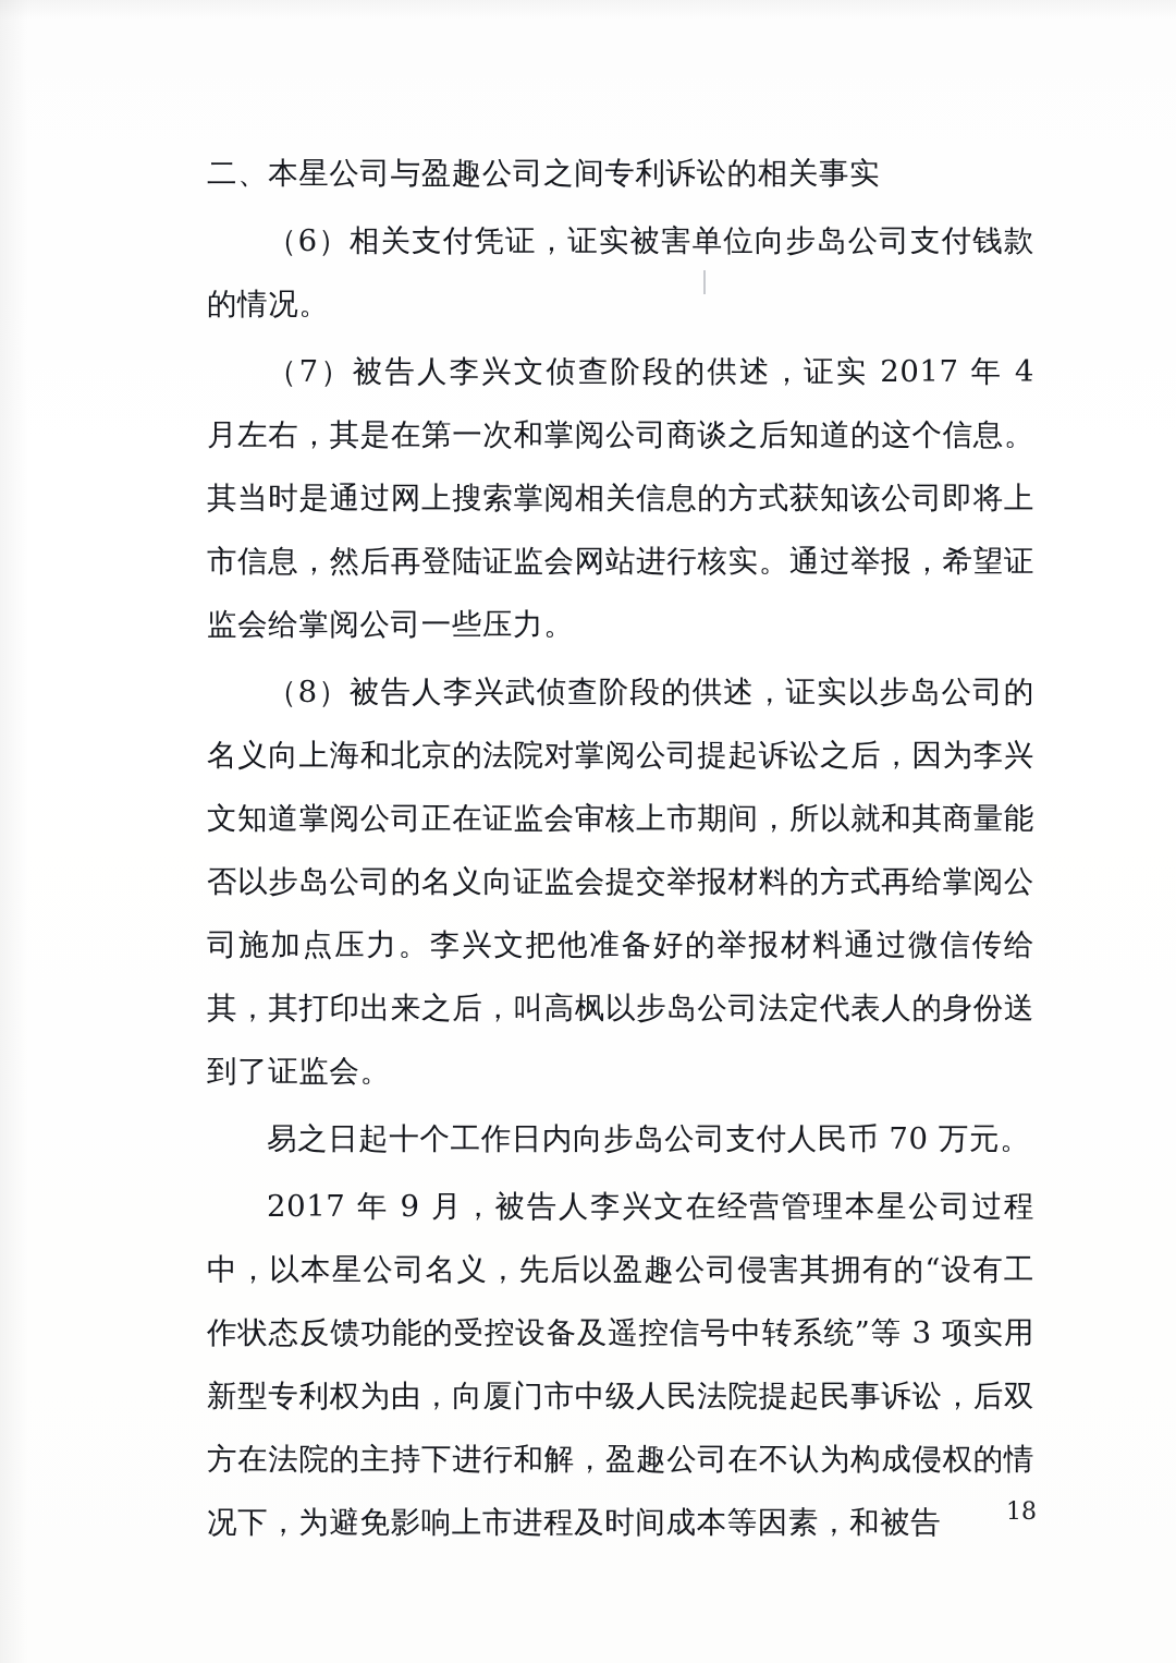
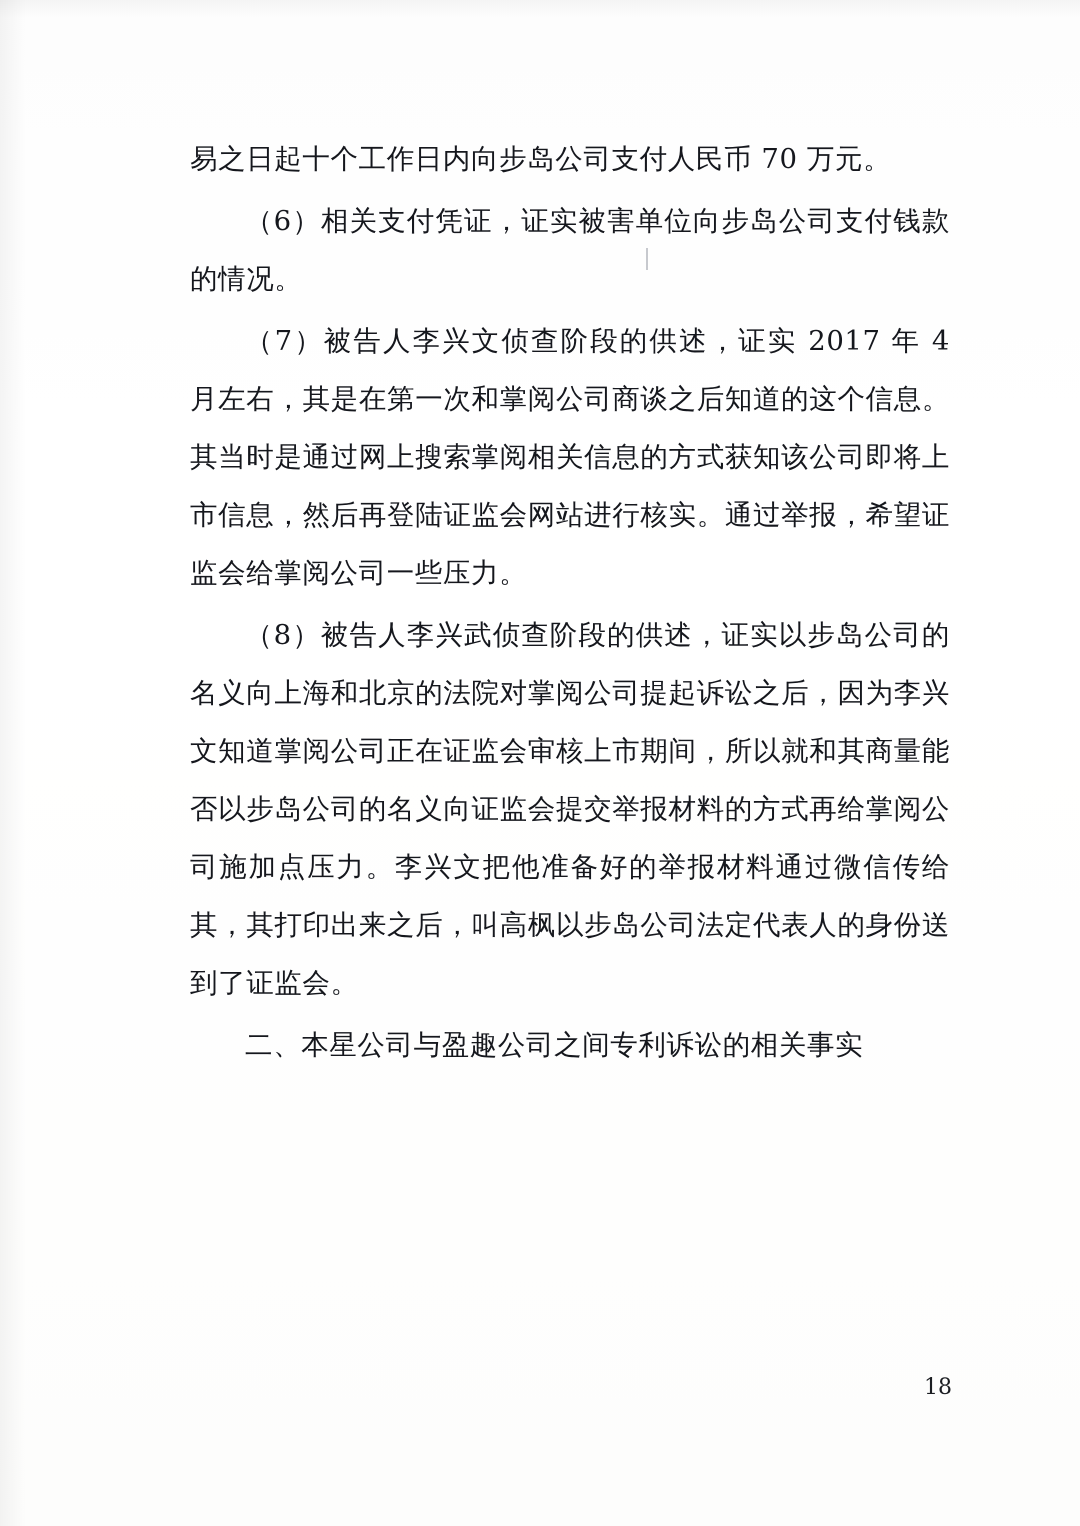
- 二、本星公司与盈趣公司之间专利诉讼的相关事实
+ 易之日起十个工作日内向步岛公司支付人民币 70 万元。
  （6）相关支付凭证，证实被害单位向步岛公司支付钱款的情况。
  （7）被告人李兴文侦查阶段的供述，证实 2017 年 4 月左右，其是在第一次和掌阅公司商谈之后知道的这个信息。其当时是通过网上搜索掌阅相关信息的方式获知该公司即将上市信息，然后再登陆证监会网站进行核实。通过举报，希望证监会给掌阅公司一些压力。
  （8）被告人李兴武侦查阶段的供述，证实以步岛公司的名义向上海和北京的法院对掌阅公司提起诉讼之后，因为李兴文知道掌阅公司正在证监会审核上市期间，所以就和其商量能否以步岛公司的名义向证监会提交举报材料的方式再给掌阅公司施加点压力。李兴文把他准备好的举报材料通过微信传给其，其打印出来之后，叫高枫以步岛公司法定代表人的身份送到了证监会。
- 易之日起十个工作日内向步岛公司支付人民币 70 万元。
+ 二、本星公司与盈趣公司之间专利诉讼的相关事实
- 2017 年 9 月，被告人李兴文在经营管理本星公司过程中，以本星公司名义，先后以盈趣公司侵害其拥有的“设有工作状态反馈功能的受控设备及遥控信号中转系统”等 3 项实用新型专利权为由，向厦门市中级人民法院提起民事诉讼，后双方在法院的主持下进行和解，盈趣公司在不认为构成侵权的情况下，为避免影响上市进程及时间成本等因素，和被告
  18
